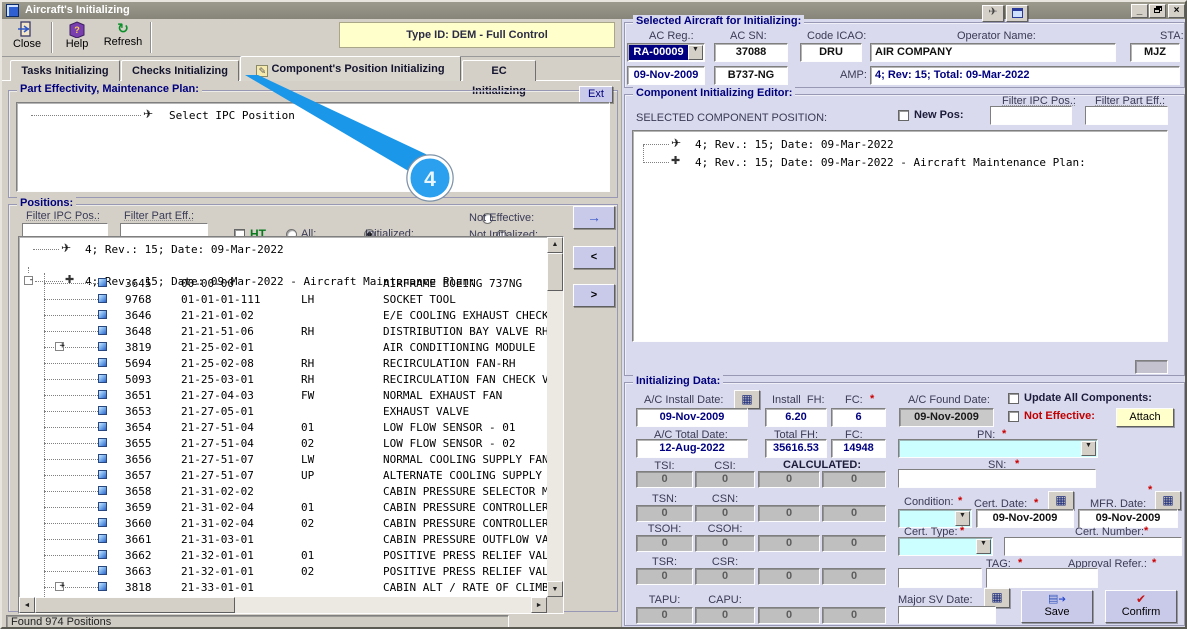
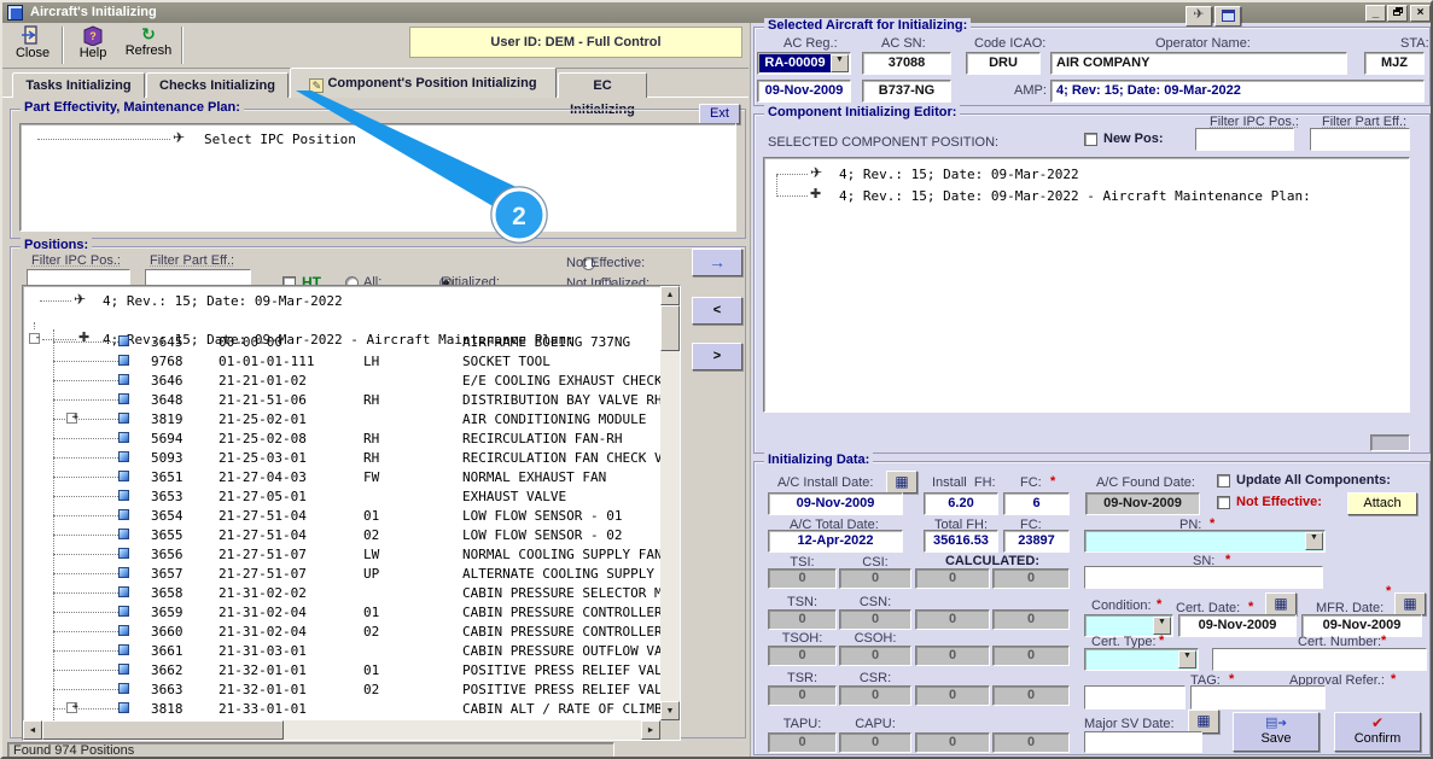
  Aircraft's Initializing
  _
  ×
  ✈
  Close
  ?
  Help
  ↻
  Refresh
- Type ID: DEM - Full Control
+ User ID: DEM - Full Control
  Tasks Initializing
  Checks Initializing
  ✎ Component's Position Initializing
  EC Initializing
  Part Effectivity, Maintenance Plan:
  Ext
  ✈
  Select IPC Position
  Positions:
  Filter IPC Pos.:
  Filter Part Eff.:
  HT
  All:
  Initialized:
  Not Effective:
  Not Initialized:
  ✈
  4; Rev.: 15; Date: 09-Mar-2022
  -
  ✚
  4; Rev.: 15; Date: 09-Mar-2022 - Aircraft Maintenance Plan:
  3645
  00-00-00
  AIRFRAME BOEING 737NG
  9768
  01-01-01-111
  LH
  SOCKET TOOL
  3646
  21-21-01-02
  E/E COOLING EXHAUST CHECK
  3648
  21-21-51-06
  RH
  DISTRIBUTION BAY VALVE RH
  +
  3819
  21-25-02-01
  AIR CONDITIONING MODULE
  5694
  21-25-02-08
  RH
  RECIRCULATION FAN-RH
  5093
  21-25-03-01
  RH
  RECIRCULATION FAN CHECK V
  3651
  21-27-04-03
  FW
  NORMAL EXHAUST FAN
  3653
  21-27-05-01
  EXHAUST VALVE
  3654
  21-27-51-04
  01
  LOW FLOW SENSOR - 01
  3655
  21-27-51-04
  02
  LOW FLOW SENSOR - 02
  3656
  21-27-51-07
  LW
  NORMAL COOLING SUPPLY FAN
  3657
  21-27-51-07
  UP
  ALTERNATE COOLING SUPPLY
  3658
  21-31-02-02
  CABIN PRESSURE SELECTOR M
  3659
  21-31-02-04
  01
  CABIN PRESSURE CONTROLLER
  3660
  21-31-02-04
  02
  CABIN PRESSURE CONTROLLER
  3661
  21-31-03-01
  CABIN PRESSURE OUTFLOW VA
  3662
  21-32-01-01
  01
  POSITIVE PRESS RELIEF VAL
  3663
  21-32-01-01
  02
  POSITIVE PRESS RELIEF VAL
  +
  3818
  21-33-01-01
  CABIN ALT / RATE OF CLIMB
  Found 974 Positions
  →
  <
  >
  Selected Aircraft for Initializing:
  AC Reg.:
  RA-00009
  AC SN:
  37088
  Code ICAO:
  DRU
  Operator Name:
  AIR COMPANY
  STA:
  MJZ
  09-Nov-2009
  B737-NG
  AMP:
- 4; Rev: 15; Total: 09-Mar-2022
+ 4; Rev: 15; Date: 09-Mar-2022
  Component Initializing Editor:
  SELECTED COMPONENT POSITION:
  New Pos:
  Filter IPC Pos.:
  Filter Part Eff.:
  ✈
  4; Rev.: 15; Date: 09-Mar-2022
  ✚
  4; Rev.: 15; Date: 09-Mar-2022 - Aircraft Maintenance Plan:
  Initializing Data:
  A/C Install Date:
  ▦
  Install FH:
  FC:
  *
  A/C Found Date:
  Update All Components:
  09-Nov-2009
  6.20
  6
  09-Nov-2009
  Not Effective:
  Attach
  A/C Total Date:
  Total FH:
  FC:
  PN:
  *
- 12-Aug-2022
+ 12-Apr-2022
  35616.53
- 14948
+ 23897
  TSI:
  CSI:
  CALCULATED:
  SN:
  *
  0
  0
  0
  0
  TSN:
  CSN:
  Condition:
  *
  Cert. Date:
  *
  ▦
  MFR. Date:
  *
  ▦
  0
  0
  0
  0
  09-Nov-2009
  09-Nov-2009
  TSOH:
  CSOH:
  Cert. Type:
  *
  Cert. Number:
  *
  0
  0
  0
  0
  TSR:
  CSR:
  TAG:
  *
  Approval Refer.:
  *
  0
  0
  0
  0
  TAPU:
  CAPU:
  Major SV Date:
  ▦
  0
  0
  0
  0
  ▤➔
  Save
  ✔
  Confirm
- 4
+ 2
